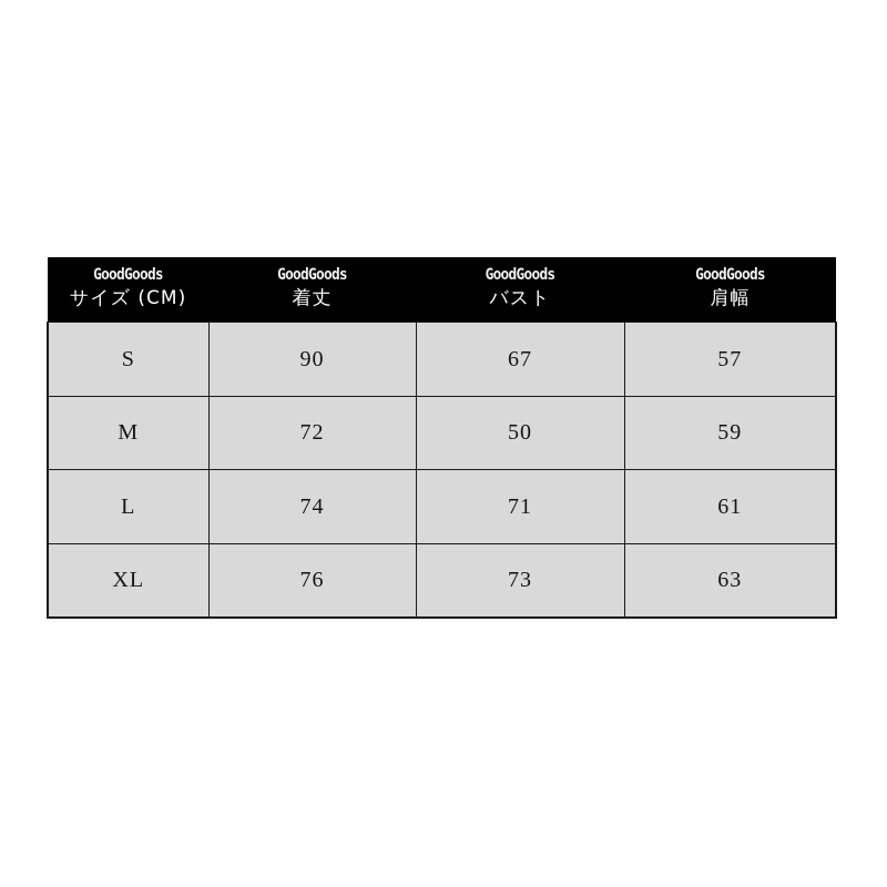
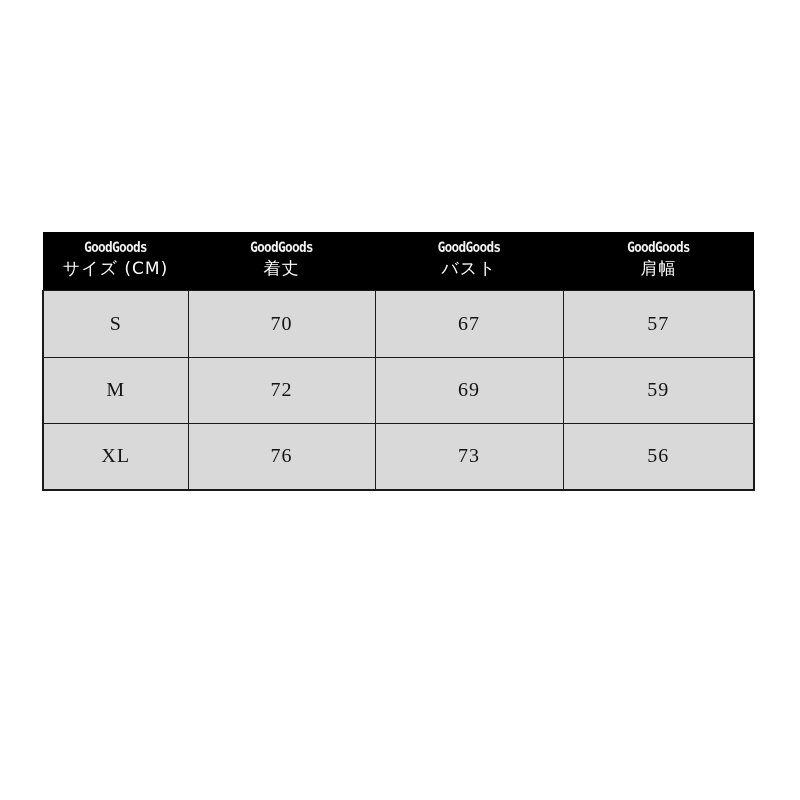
  GoodGoods サイズ (CM)	GoodGoods 着丈	GoodGoods バスト	GoodGoods 肩幅
- S	90	67	57
+ S	70	67	57
- M	72	50	59
+ M	72	69	59
- L	74	71	61
- XL	76	73	63
+ XL	76	73	56
